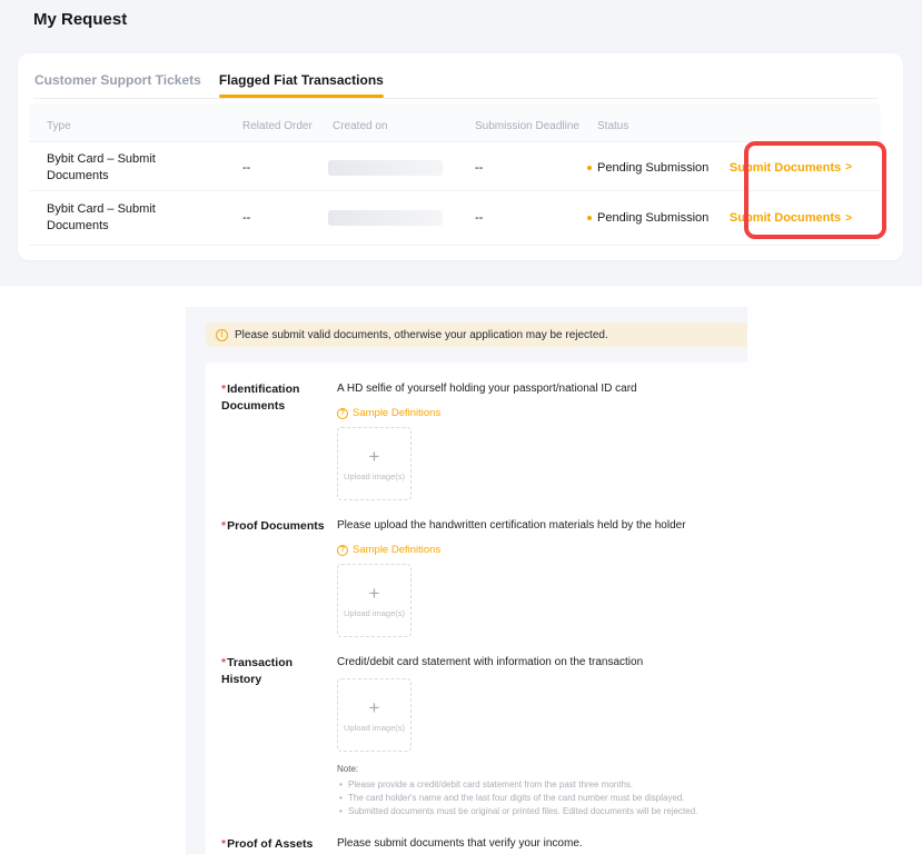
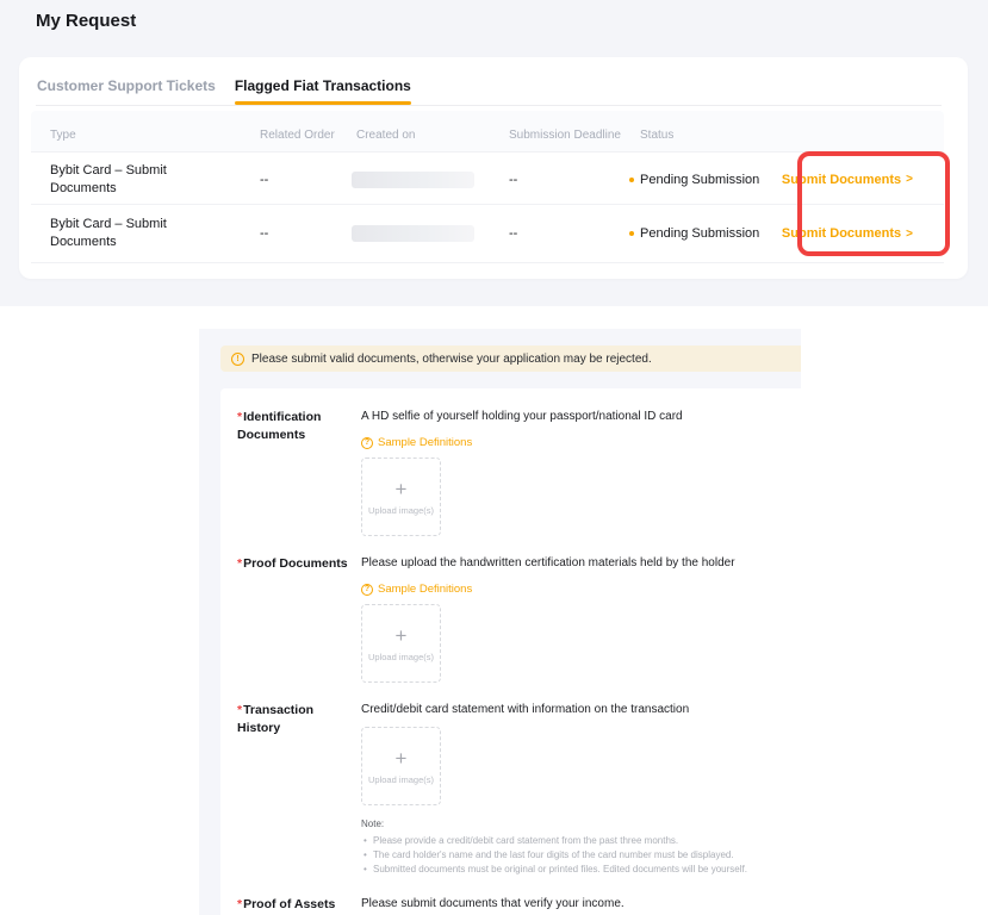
  My Request
  Customer Support Tickets
  Flagged Fiat Transactions
  Type
  Related Order
  Created on
  Submission Deadline
  Status
  Bybit Card – Submit Documents
  --
  --
  Pending Submission
  Submit Documents
  >
  Bybit Card – Submit Documents
  --
  --
  Pending Submission
  Submit Documents
  >
  Please submit valid documents, otherwise your application may be rejected.
  *Identification Documents
  A HD selfie of yourself holding your passport/national ID card
  Sample Definitions
  +
  Upload image(s)
  *Proof Documents
  Please upload the handwritten certification materials held by the holder
  Sample Definitions
  +
  Upload image(s)
  *Transaction History
  Credit/debit card statement with information on the transaction
  +
  Upload image(s)
  Note:
  Please provide a credit/debit card statement from the past three months.
  The card holder's name and the last four digits of the card number must be displayed.
- Submitted documents must be original or printed files. Edited documents will be rejected.
+ Submitted documents must be original or printed files. Edited documents will be yourself.
  *Proof of Assets
  Please submit documents that verify your income.
